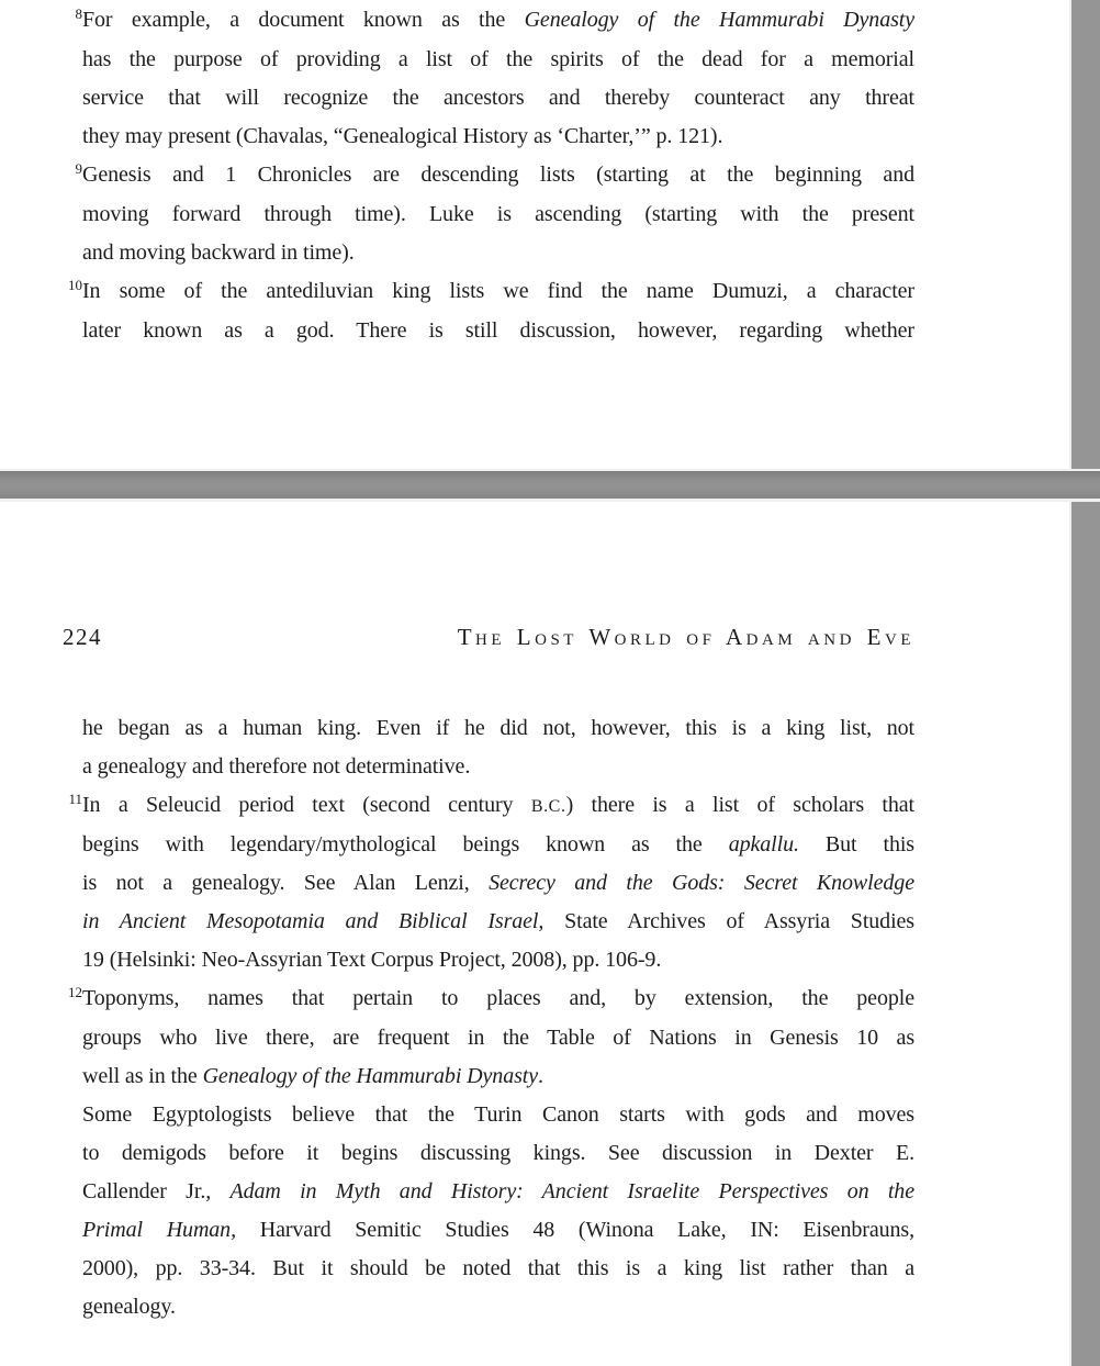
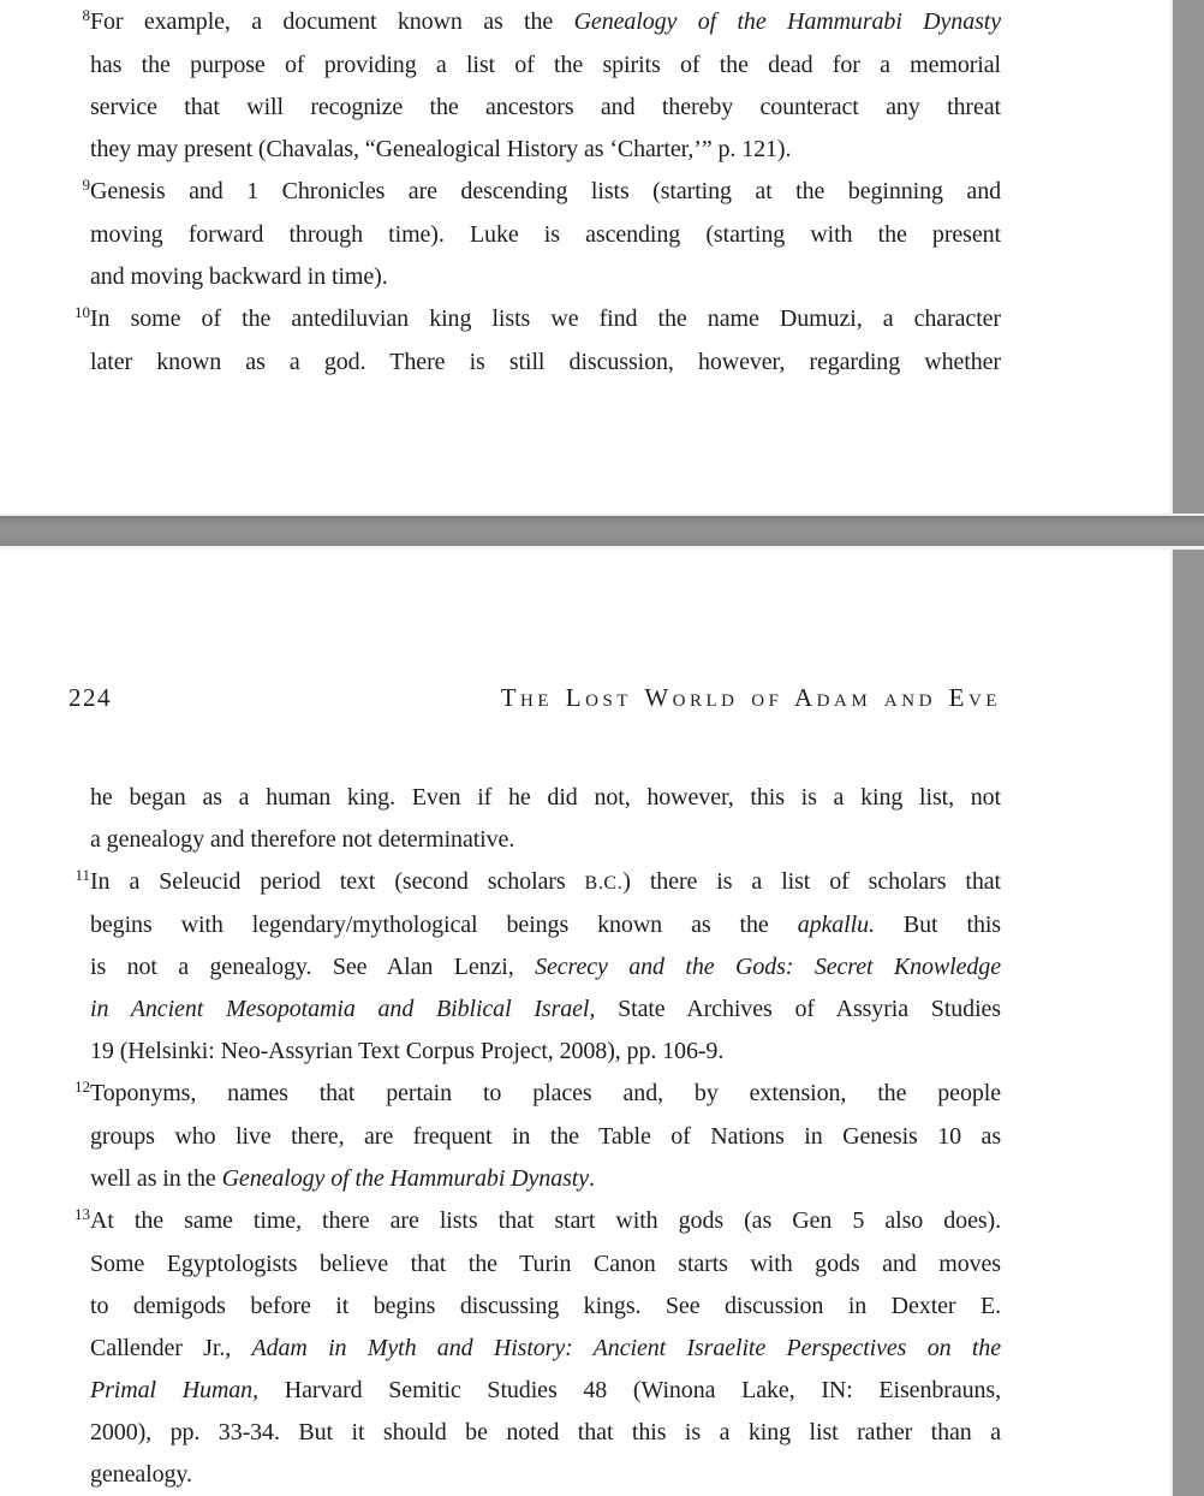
  8For example, a document known as the Genealogy of the Hammurabi Dynasty
  has the purpose of providing a list of the spirits of the dead for a memorial
  service that will recognize the ancestors and thereby counteract any threat
  they may present (Chavalas, “Genealogical History as ‘Charter,’” p. 121).
  9Genesis and 1 Chronicles are descending lists (starting at the beginning and
  moving forward through time). Luke is ascending (starting with the present
  and moving backward in time).
  10In some of the antediluvian king lists we find the name Dumuzi, a character
  later known as a god. There is still discussion, however, regarding whether
  224
  The Lost World of Adam and Eve
  he began as a human king. Even if he did not, however, this is a king list, not
  a genealogy and therefore not determinative.
- 11In a Seleucid period text (second century B.C.) there is a list of scholars that
+ 11In a Seleucid period text (second scholars B.C.) there is a list of scholars that
  begins with legendary/mythological beings known as the apkallu. But this
  is not a genealogy. See Alan Lenzi, Secrecy and the Gods: Secret Knowledge
  in Ancient Mesopotamia and Biblical Israel, State Archives of Assyria Studies
  19 (Helsinki: Neo-Assyrian Text Corpus Project, 2008), pp. 106-9.
  12Toponyms, names that pertain to places and, by extension, the people
  groups who live there, are frequent in the Table of Nations in Genesis 10 as
  well as in the Genealogy of the Hammurabi Dynasty.
+ 13At the same time, there are lists that start with gods (as Gen 5 also does).
  Some Egyptologists believe that the Turin Canon starts with gods and moves
  to demigods before it begins discussing kings. See discussion in Dexter E.
  Callender Jr., Adam in Myth and History: Ancient Israelite Perspectives on the
  Primal Human, Harvard Semitic Studies 48 (Winona Lake, IN: Eisenbrauns,
  2000), pp. 33-34. But it should be noted that this is a king list rather than a
  genealogy.
